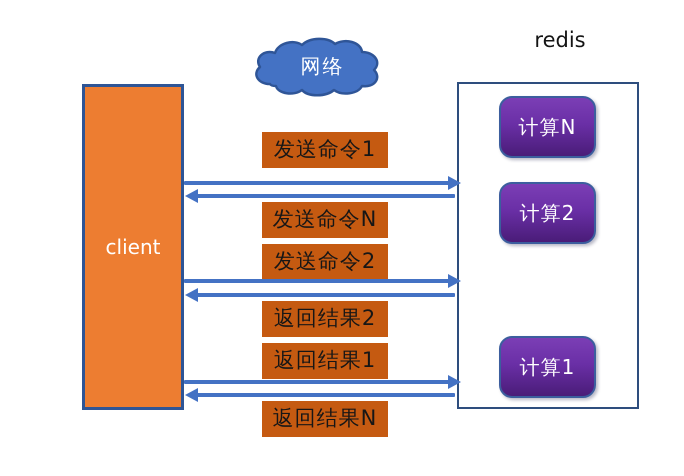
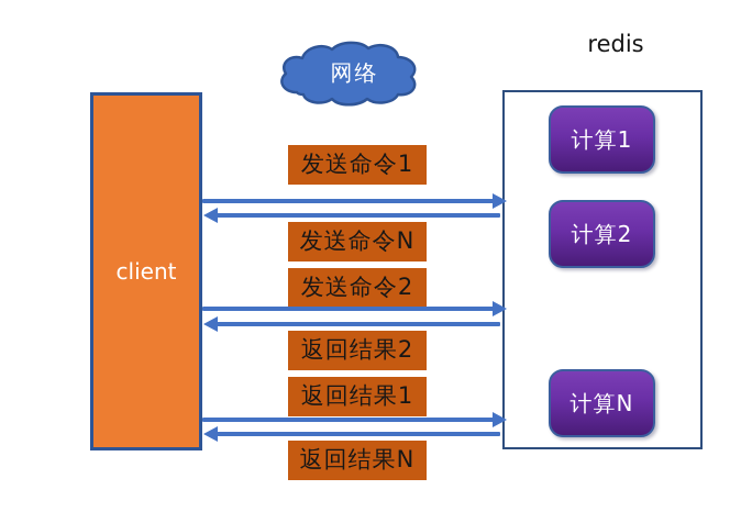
  网络
  redis
  client
- 计算N
+ 计算1
  计算2
- 计算1
+ 计算N
  发送命令1
  发送命令N
  发送命令2
  返回结果2
  返回结果1
  返回结果N
